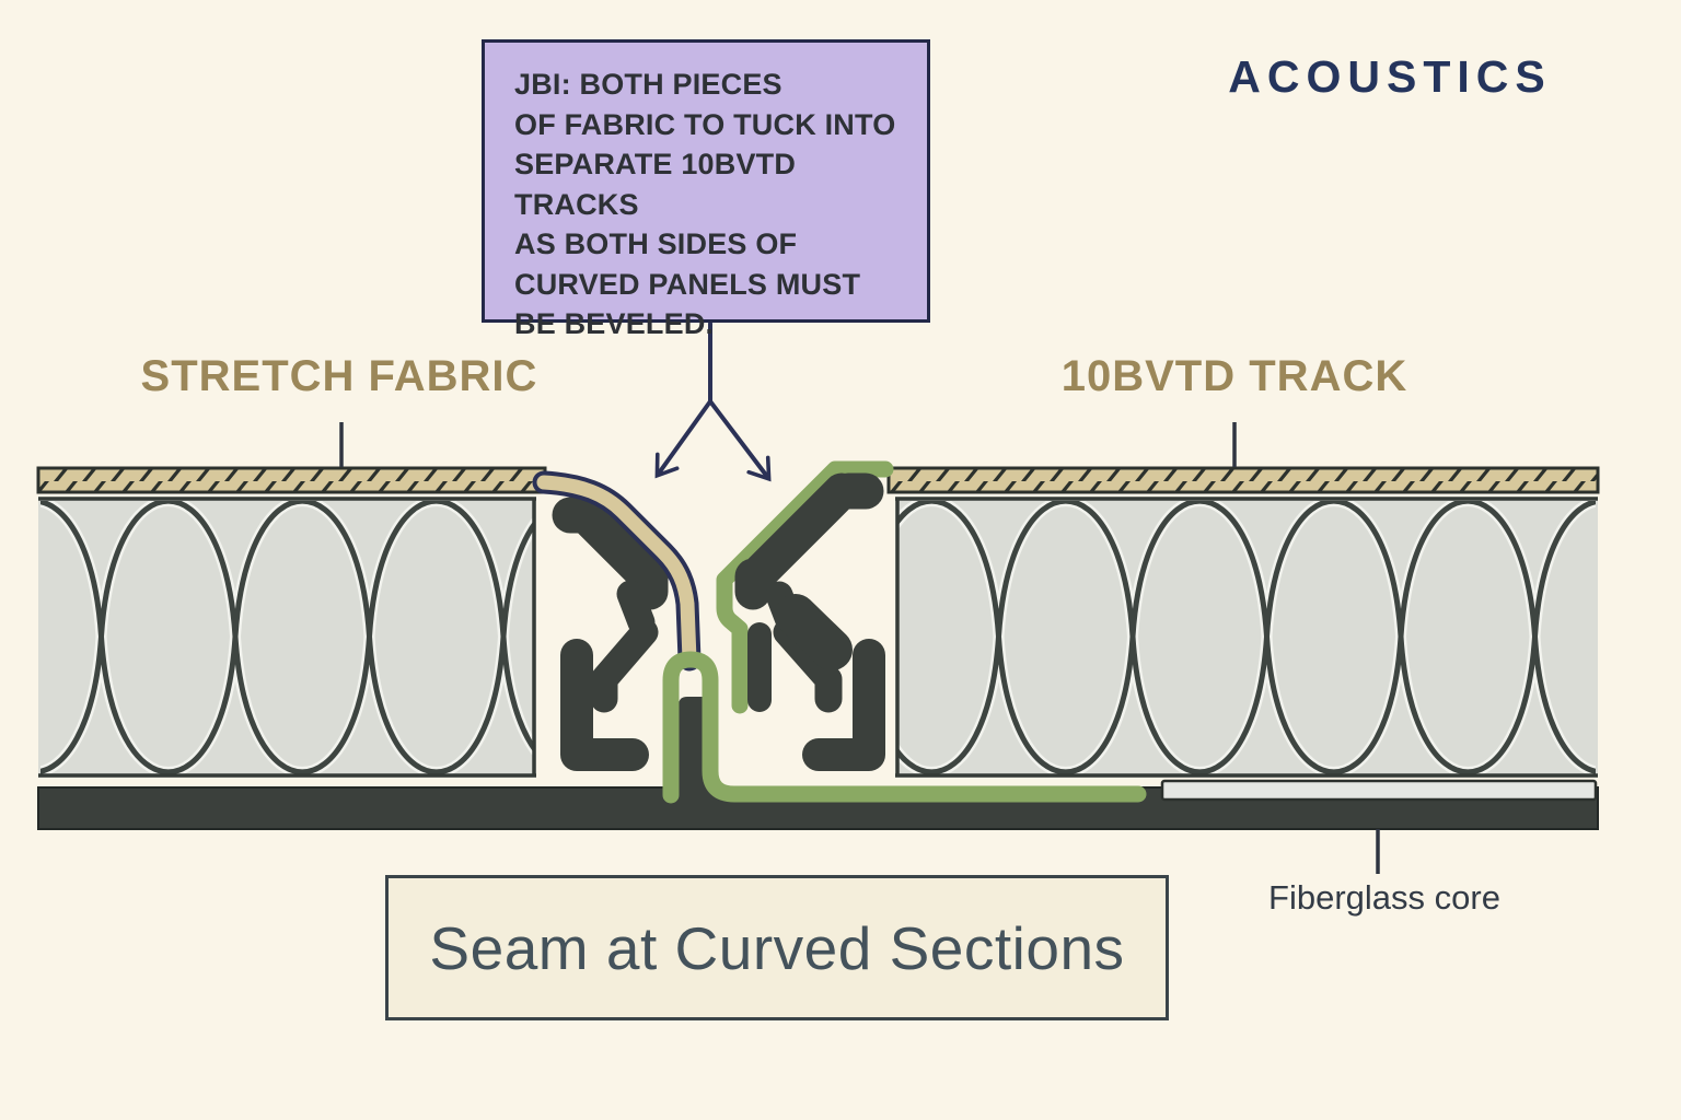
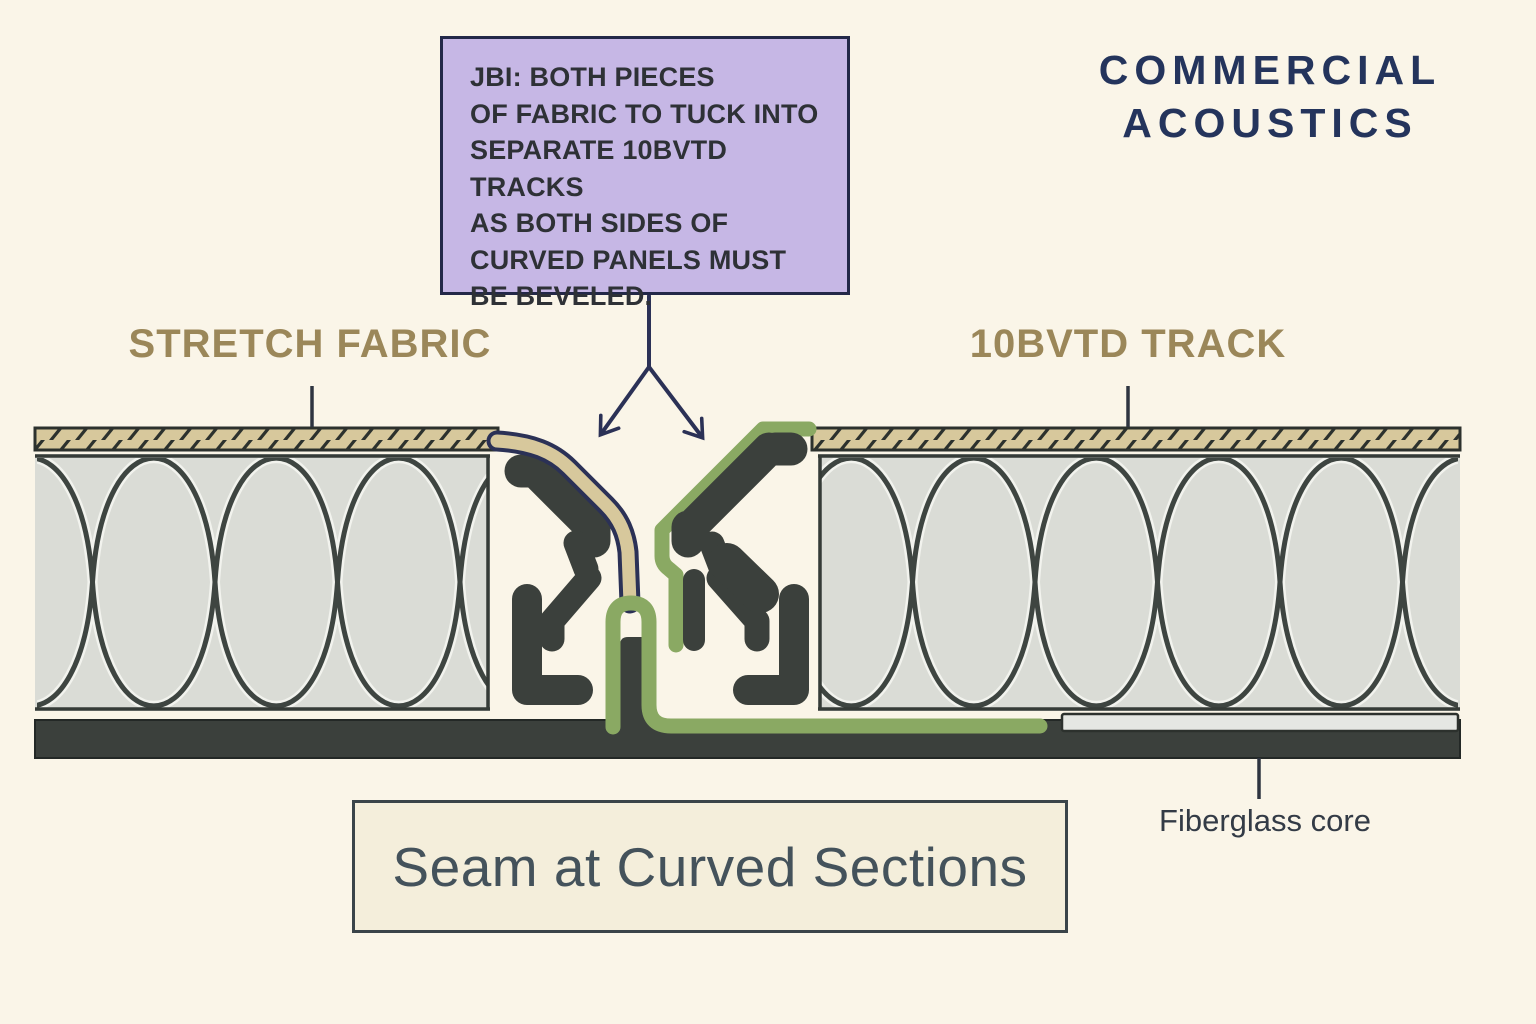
  JBI: BOTH PIECES
  OF FABRIC TO TUCK INTO
  SEPARATE 10BVTD TRACKS
  AS BOTH SIDES OF
  CURVED PANELS MUST
  BE BEVELED.
+ COMMERCIAL
  ACOUSTICS
  STRETCH FABRIC
  10BVTD TRACK
  Fiberglass core
  Seam at Curved Sections
